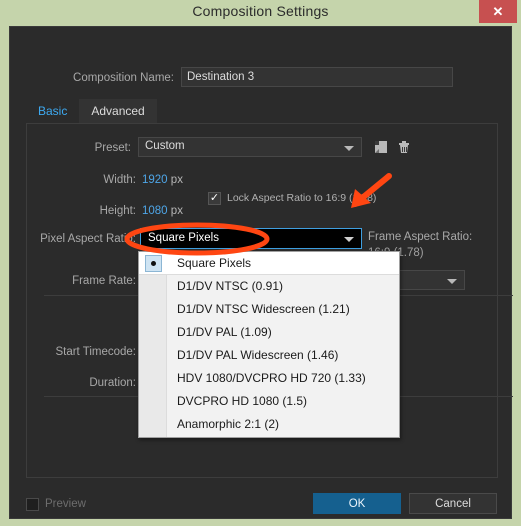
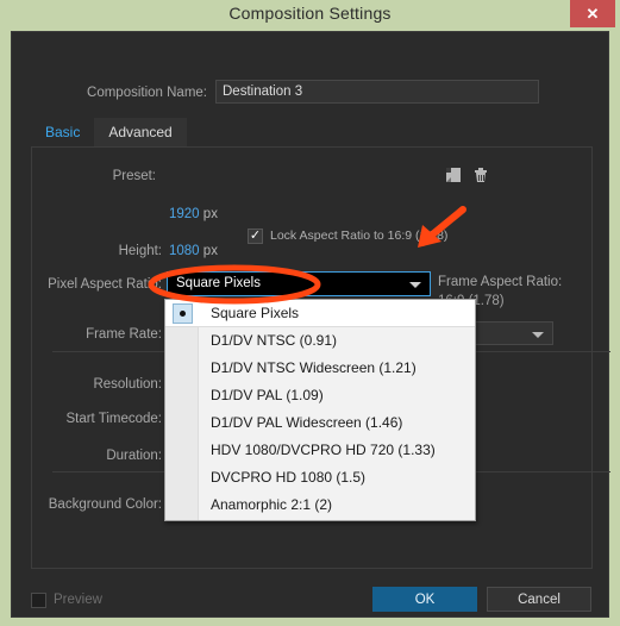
  Composition Settings
  ✕
  Composition Name:
  Destination 3
  Basic Advanced
  Preset:
- Custom
- Width:
  1920 px
  Height:
  1080 px
  ✓
  Lock Aspect Ratio to 16:9 (8)
  Pixel Aspect Rato:
  Square Pixels
  Frame Aspect Ratio:
  Frame Rate:
+ Resolution:
  Start Timecode:
  Duration:
+ Background Color:
  Square Pixels
  D1/DV NTSC (0.91)
  D1/DV NTSC Widescreen (1.21)
  D1/DV PAL (1.09)
  D1/DV PAL Widescreen (1.46)
  HDV 1080/DVCPRO HD 720 (1.33)
  DVCPRO HD 1080 (1.5)
  Anamorphic 2:1 (2)
  Preview
  OK
  Cancel
